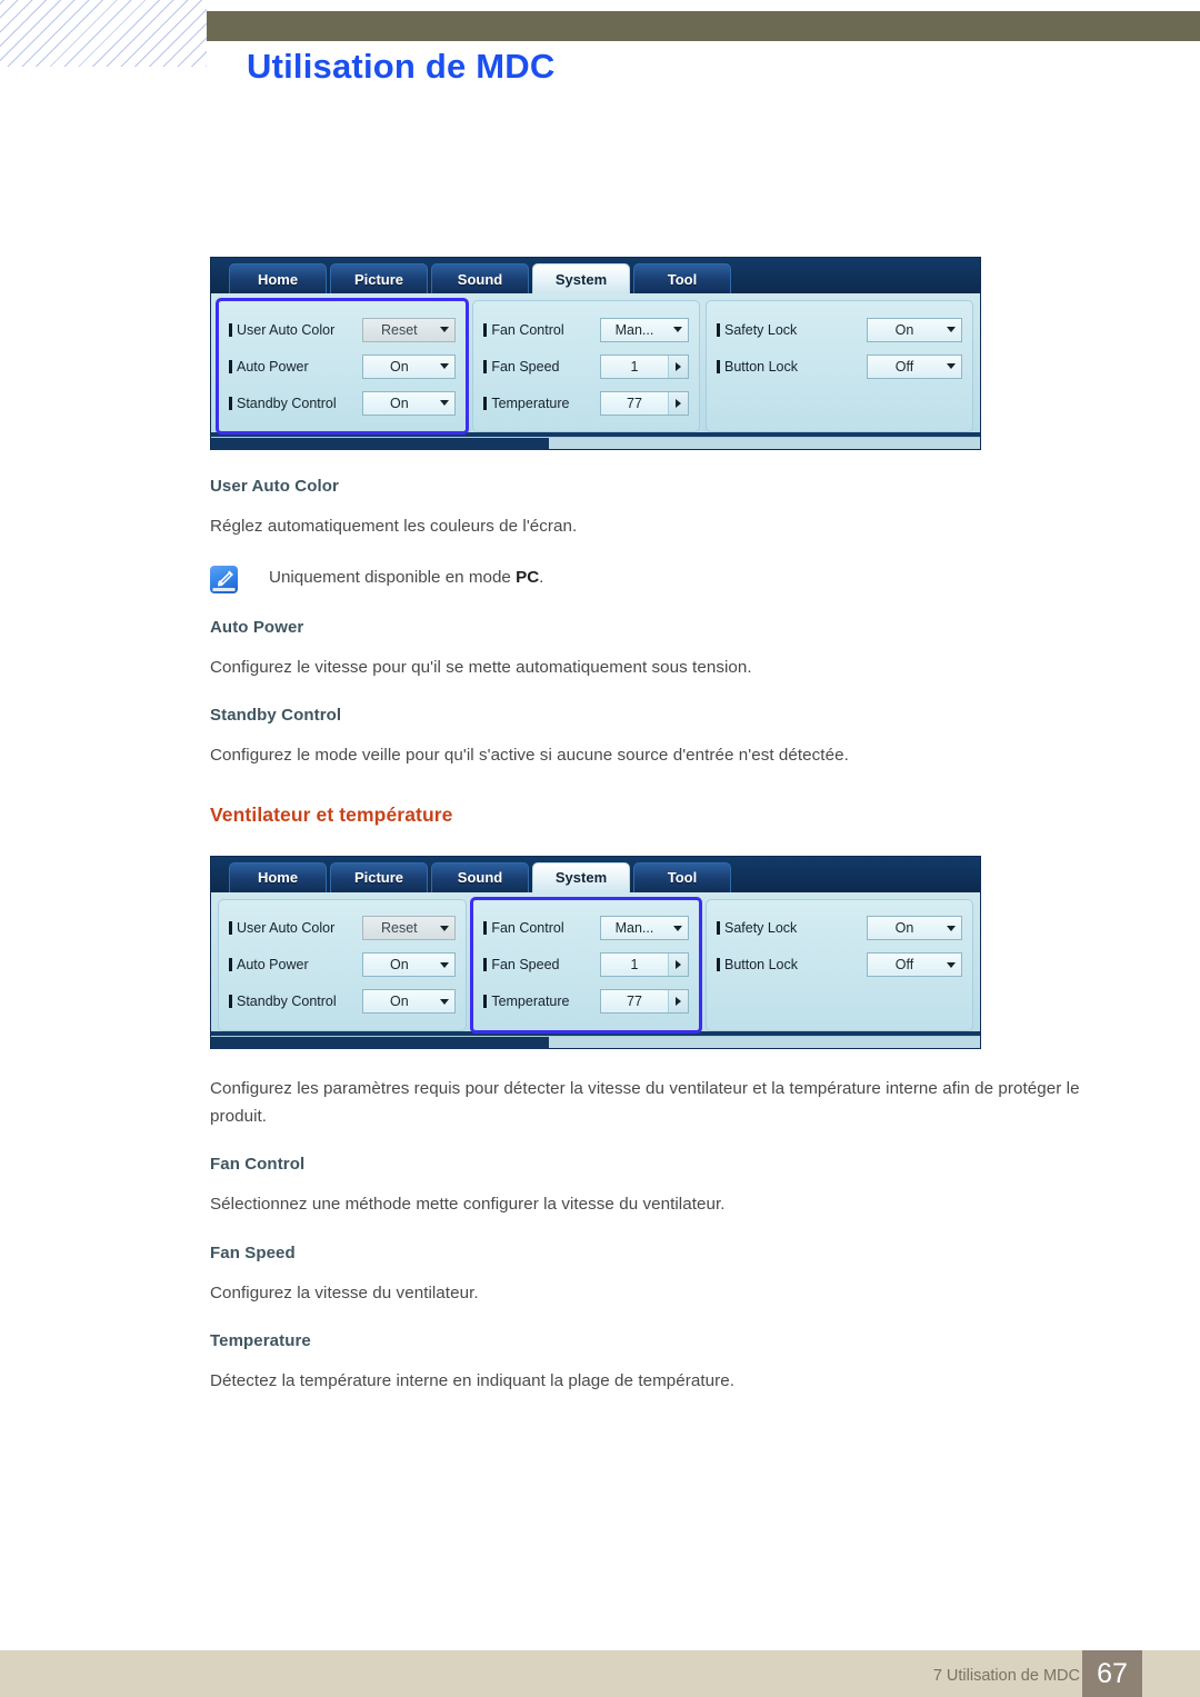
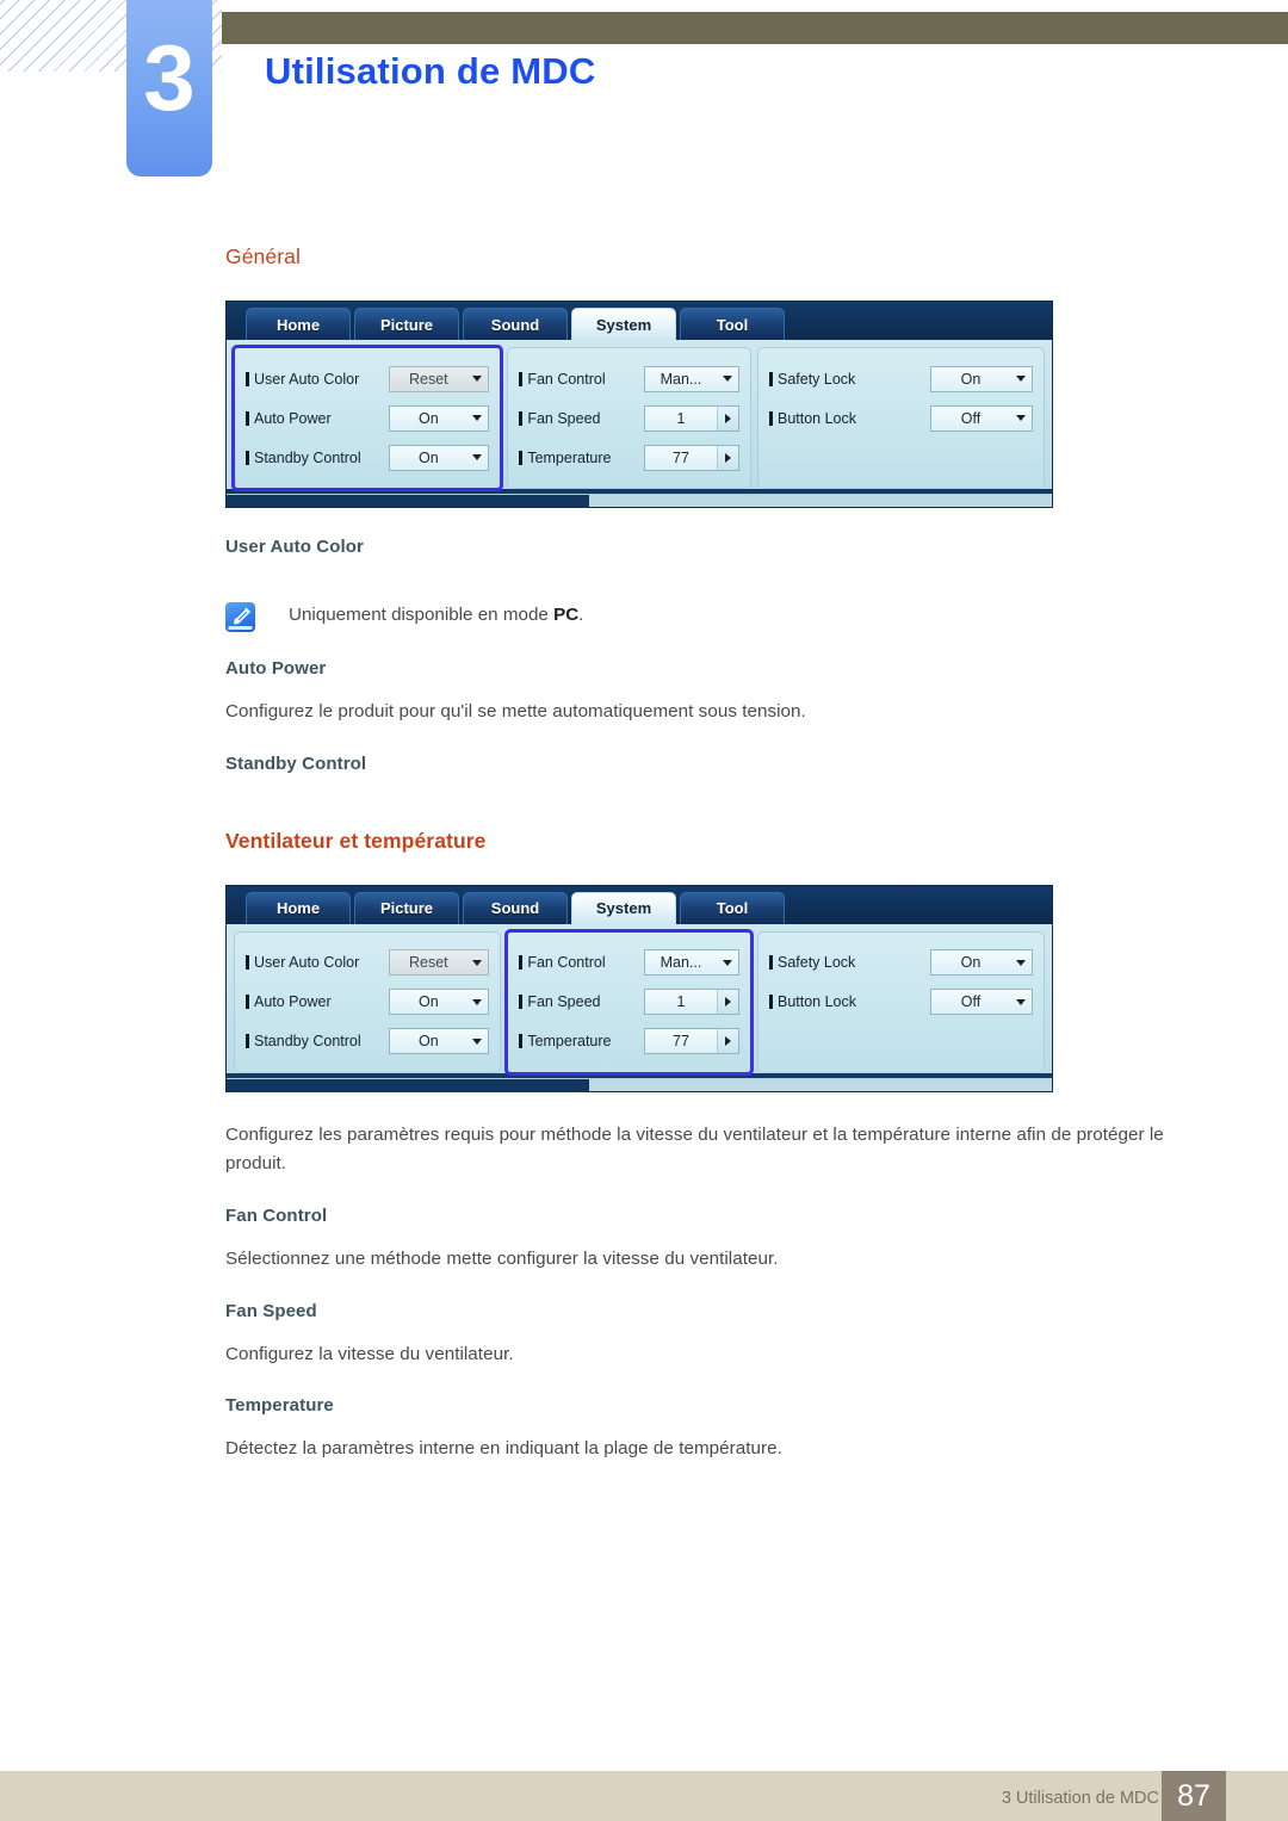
+ 3
  Utilisation de MDC
+ Général
  Home
  Picture
  Sound
  System
  Tool
  User Auto Color
  Reset
  Auto Power
  On
  Standby Control
  On
  Fan Control
  Man...
  Fan Speed
  1
  Temperature
  77
  Safety Lock
  On
  Button Lock
  Off
  User Auto Color
- Réglez automatiquement les couleurs de l'écran.
  Uniquement disponible en mode PC.
  Auto Power
- Configurez le vitesse pour qu'il se mette automatiquement sous tension.
+ Configurez le produit pour qu'il se mette automatiquement sous tension.
  Standby Control
- Configurez le mode veille pour qu'il s'active si aucune source d'entrée n'est détectée.
  Ventilateur et température
  Home
  Picture
  Sound
  System
  Tool
  User Auto Color
  Reset
  Auto Power
  On
  Standby Control
  On
  Fan Control
  Man...
  Fan Speed
  1
  Temperature
  77
  Safety Lock
  On
  Button Lock
  Off
- Configurez les paramètres requis pour détecter la vitesse du ventilateur et la température interne afin de protéger le produit.
+ Configurez les paramètres requis pour méthode la vitesse du ventilateur et la température interne afin de protéger le produit.
  Fan Control
  Sélectionnez une méthode mette configurer la vitesse du ventilateur.
  Fan Speed
  Configurez la vitesse du ventilateur.
  Temperature
- Détectez la température interne en indiquant la plage de température.
+ Détectez la paramètres interne en indiquant la plage de température.
- 7 Utilisation de MDC
+ 3 Utilisation de MDC
- 67
+ 87
